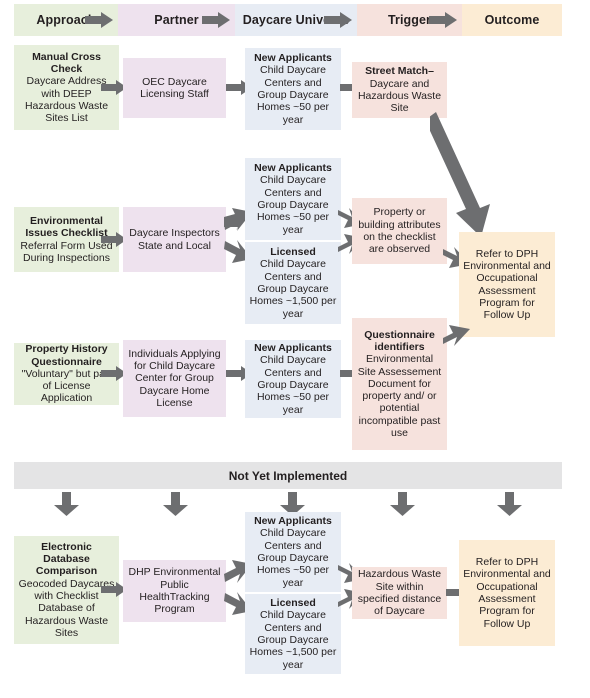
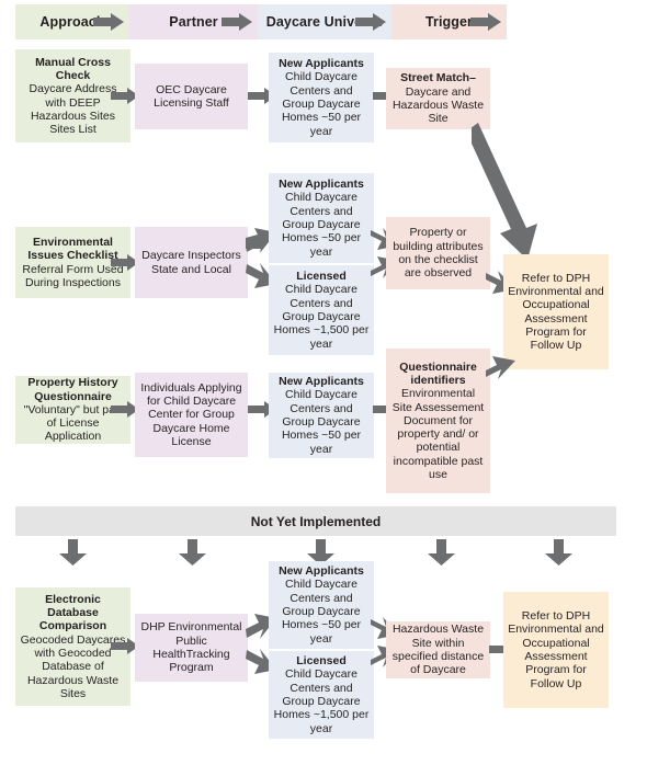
  Approac
  Partner
  Daycare Univ
  Trigger
- Outcome
  Manual Cross Check
- Daycare Address with DEEP Hazardous Waste Sites List
+ Daycare Address with DEEP Hazardous Sites Sites List
  OEC Daycare Licensing Staff
  New Applicants
  Child Daycare Centers and Group Daycare Homes ~50 per year
  Street Match–
  Daycare and Hazardous Waste Site
  Environmental Issues Checklist
  Referral Form Used During Inspections
  Daycare Inspectors State and Local
  New Applicants
  Child Daycare Centers and Group Daycare Homes ~50 per year
  Licensed
  Child Daycare Centers and Group Daycare Homes ~1,500 per year
  Property or building attributes on the checklist are observed
  Refer to DPH Environmental and Occupational Assessment Program for Follow Up
  Property History Questionnaire
  "Voluntary" but p of License Application
  Individuals Applying for Child Daycare Center for Group Daycare Home License
  New Applicants
  Child Daycare Centers and Group Daycare Homes ~50 per year
  Questionnaire identifiers
  Environmental Site Assessement Document for property and/ or potential incompatible past use
  Not Yet Implemented
  Electronic Database Comparison
- Geocoded Daycares with Checklist Database of Hazardous Waste Sites
+ Geocoded Daycares with Geocoded Database of Hazardous Waste Sites
  DHP Environmental Public HealthTracking Program
  New Applicants
  Child Daycare Centers and Group Daycare Homes ~50 per year
  Licensed
  Child Daycare Centers and Group Daycare Homes ~1,500 per year
  Hazardous Waste Site within specified distance of Daycare
  Refer to DPH Environmental and Occupational Assessment Program for Follow Up
